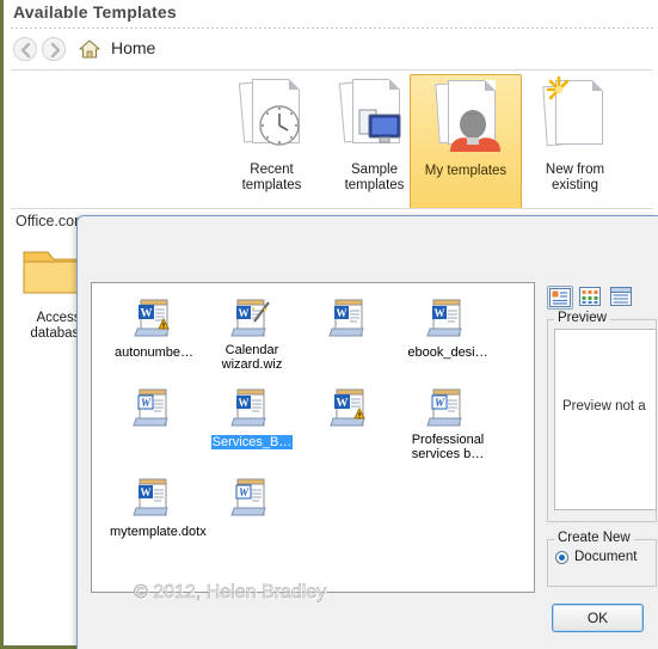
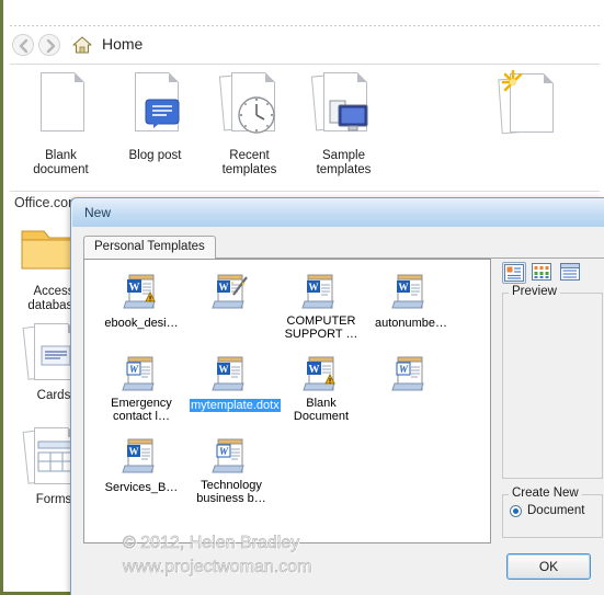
- Available Templates
  Home
+ Blank
+ document
+ Blog post
  Recent
  templates
  Sample
  templates
- My templates
- New from
- existing
  Office.co
  Acces
  databa
+ Cards
+ Forms
+ New
+ Personal Templates
  W
- autonumbe…
+ ebook_desi…
  W
- Calendar wizard.wiz
  W
+ COMPUTER SUPPORT …
  W
- ebook_desi…
+ autonumbe…
  W
+ Emergency contact l…
  W
- Services_B…
+ mytemplate.dotx
  W
+ Blank Document
  W
- Professional services b…
  W
- mytemplate.dotx
+ Services_B…
  W
+ Technology business b…
  Preview
- Preview not a
  Create New
  Document
  OK
  © 2012, Helen Bradley
+ www.projectwoman.com
